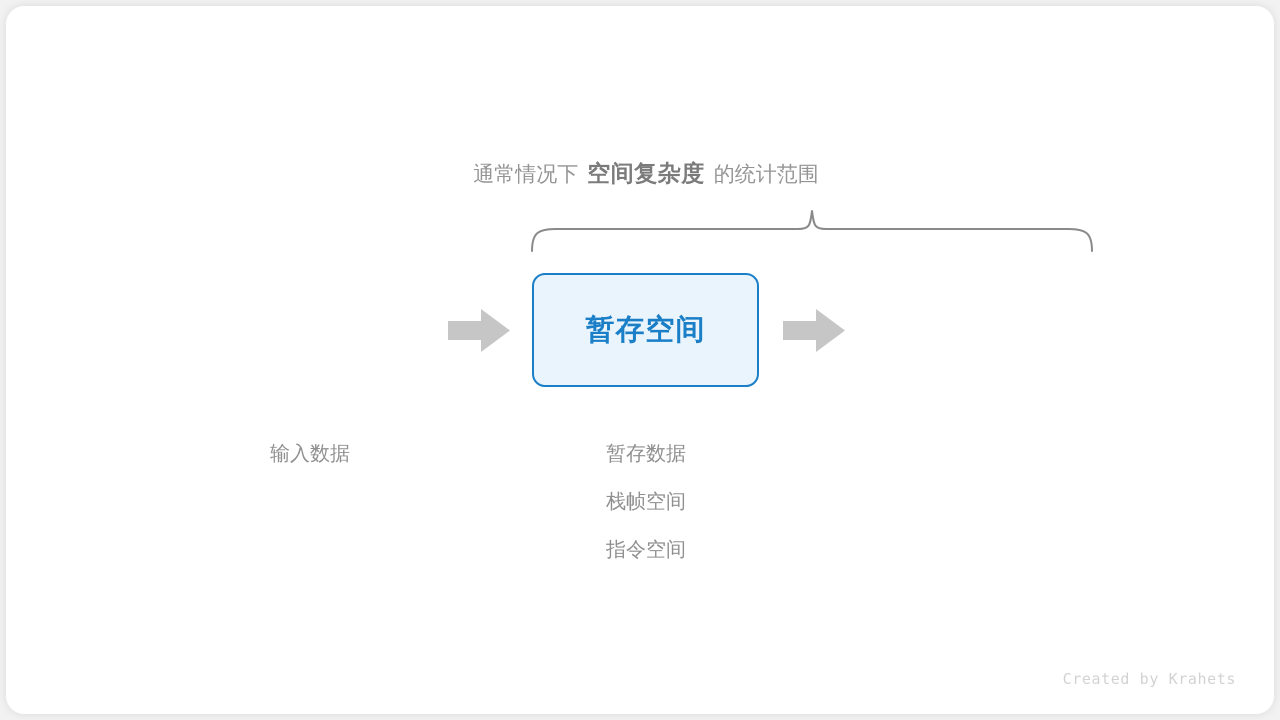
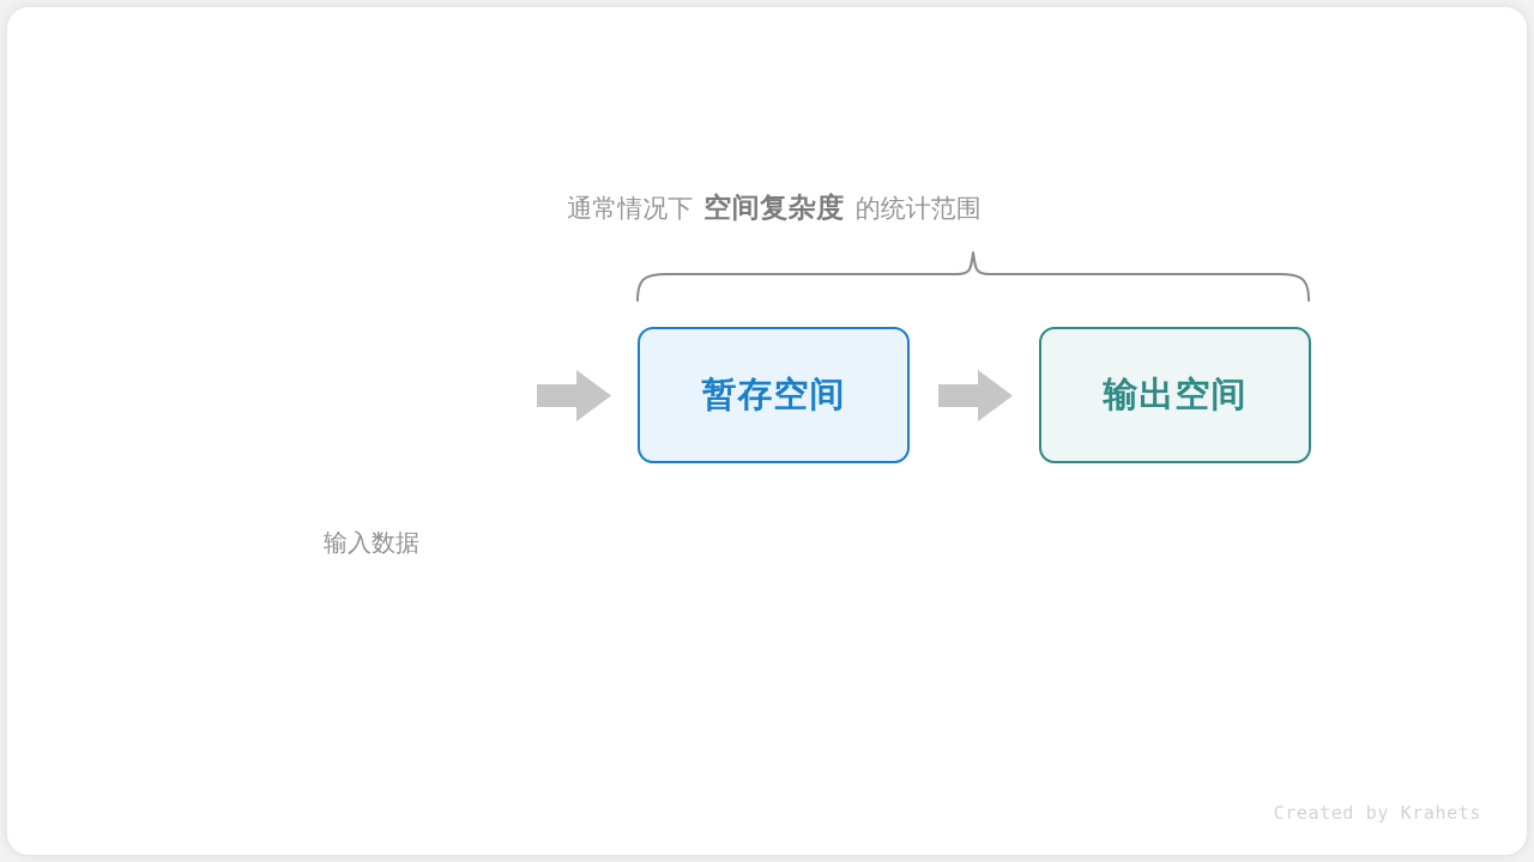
  通常情况下 空间复杂度 的统计范围
  暂存空间
+ 输出空间
  输入数据
- 暂存数据
- 栈帧空间
- 指令空间
  Created by Krahets
